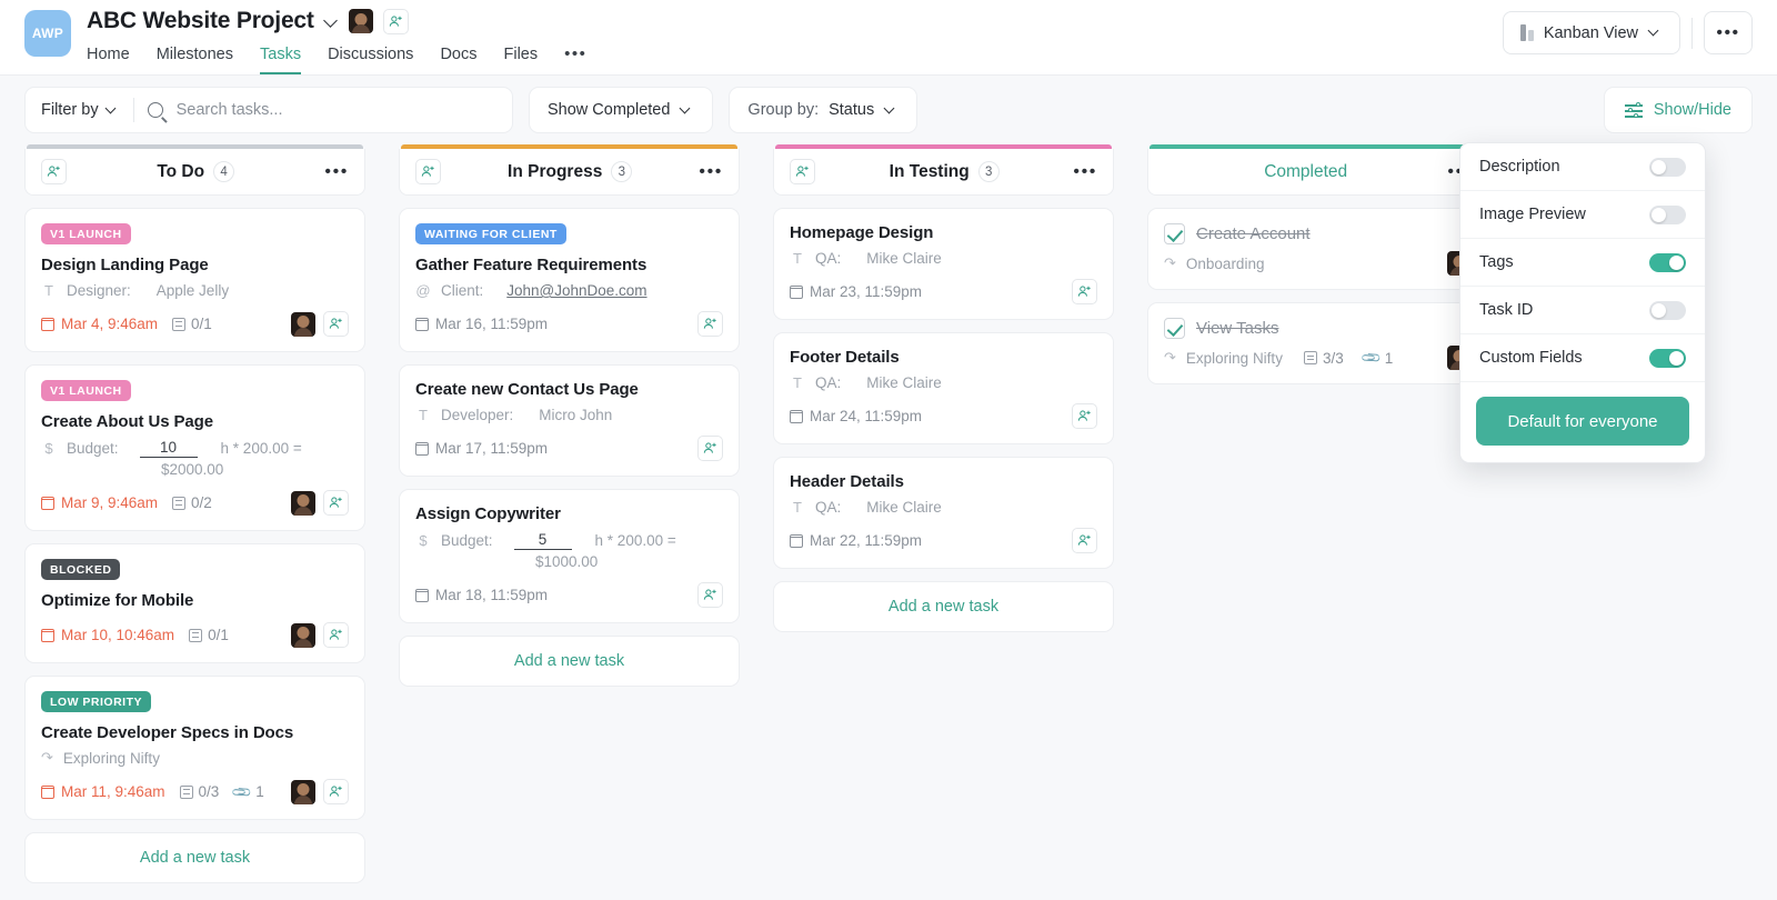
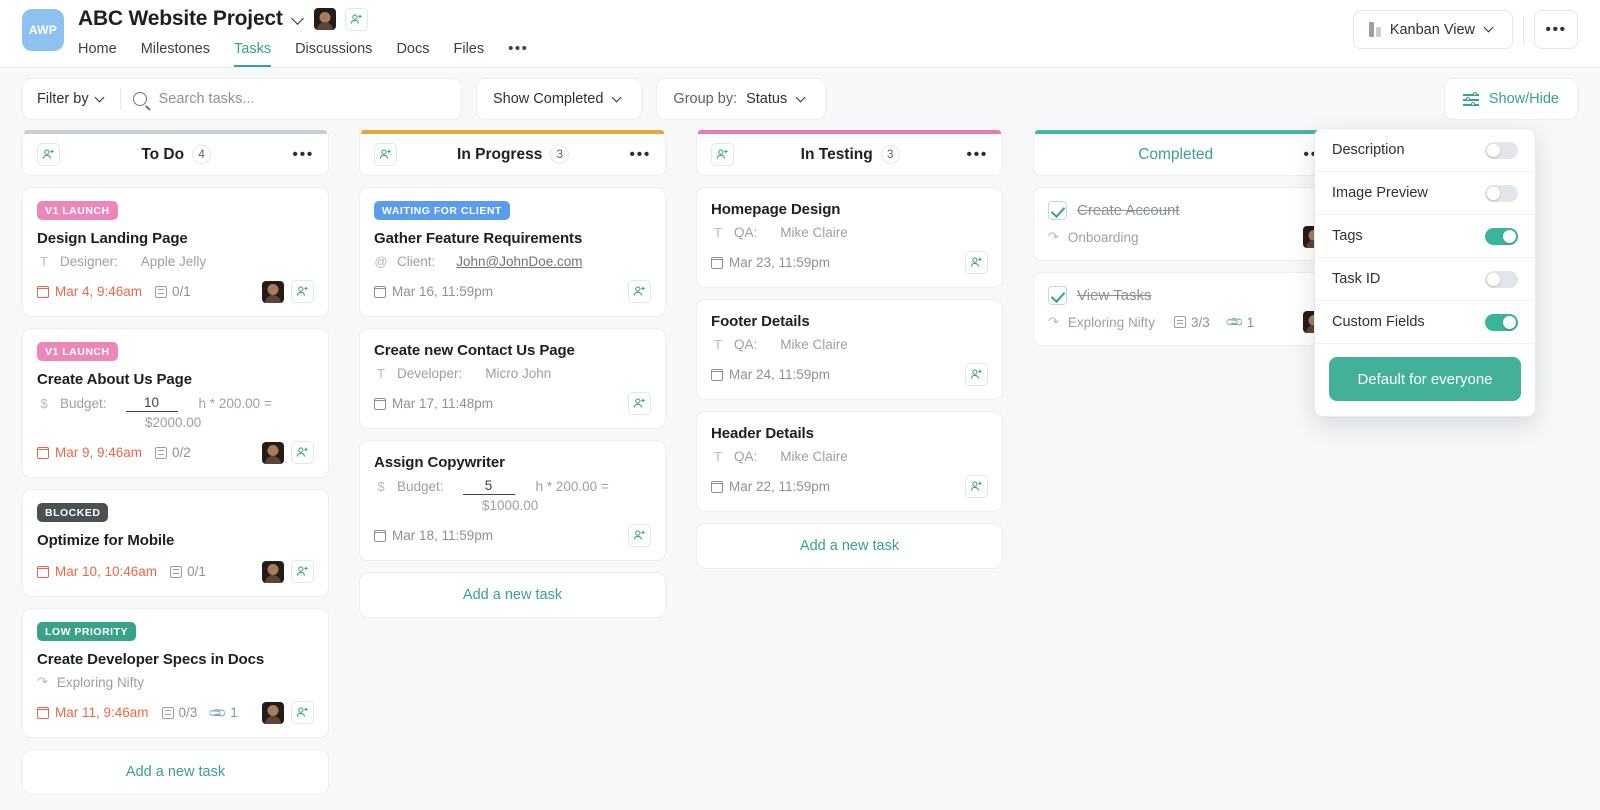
  AWP
  ABC Website Project
  Home
  Milestones
  Tasks
  Discussions
  Docs
  Files
  •••
  Kanban View
  •••
  Filter by
  Search tasks...
  Show Completed
  Group by:
  Status
  Show/Hide
  To Do
  4
  •••
  V1 LAUNCH
  Design Landing Page
  T
  Designer:
  Apple Jelly
  Mar 4, 9:46am
  0/1
  V1 LAUNCH
  Create About Us Page
  $
  Budget:
  10
  h * 200.00 =
  $2000.00
  Mar 9, 9:46am
  0/2
  BLOCKED
  Optimize for Mobile
  Mar 10, 10:46am
  0/1
  LOW PRIORITY
  Create Developer Specs in Docs
  ↷
  Exploring Nifty
  Mar 11, 9:46am
  0/3
  1
  Add a new task
  In Progress
  3
  •••
  WAITING FOR CLIENT
  Gather Feature Requirements
  @
  Client:
  John@JohnDoe.com
  Mar 16, 11:59pm
  Create new Contact Us Page
  T
  Developer:
  Micro John
- Mar 17, 11:59pm
+ Mar 17, 11:48pm
  Assign Copywriter
  $
  Budget:
  5
  h * 200.00 =
  $1000.00
  Mar 18, 11:59pm
  Add a new task
  In Testing
  3
  •••
  Homepage Design
  T
  QA:
  Mike Claire
  Mar 23, 11:59pm
  Footer Details
  T
  QA:
  Mike Claire
  Mar 24, 11:59pm
  Header Details
  T
  QA:
  Mike Claire
  Mar 22, 11:59pm
  Add a new task
  Completed
  Create Account
  ↷
  Onboarding
  View Tasks
  ↷
  Exploring Nifty
  3/3
  1
  Description
  Image Preview
  Tags
  Task ID
  Custom Fields
  Default for everyone
